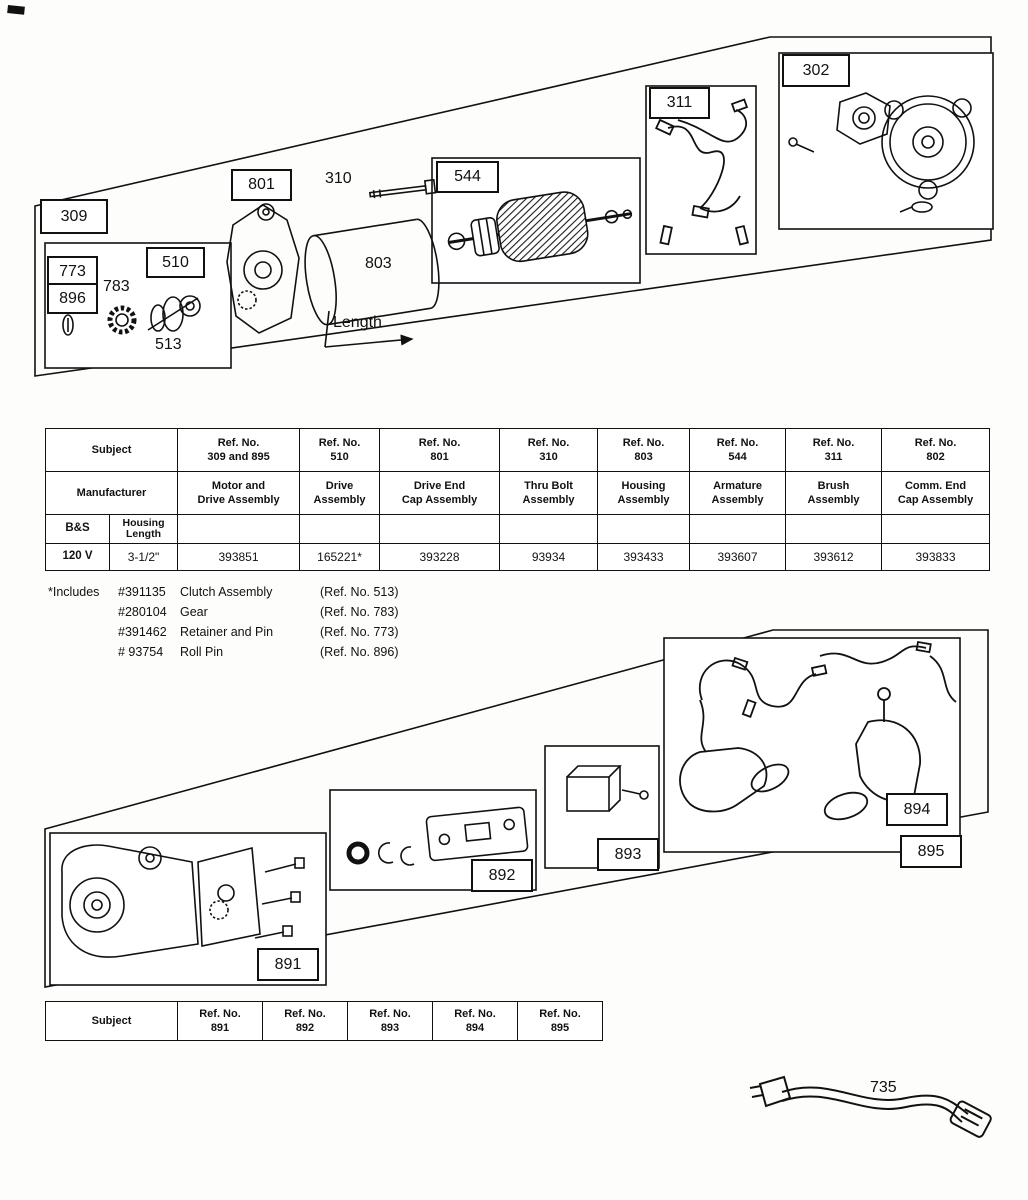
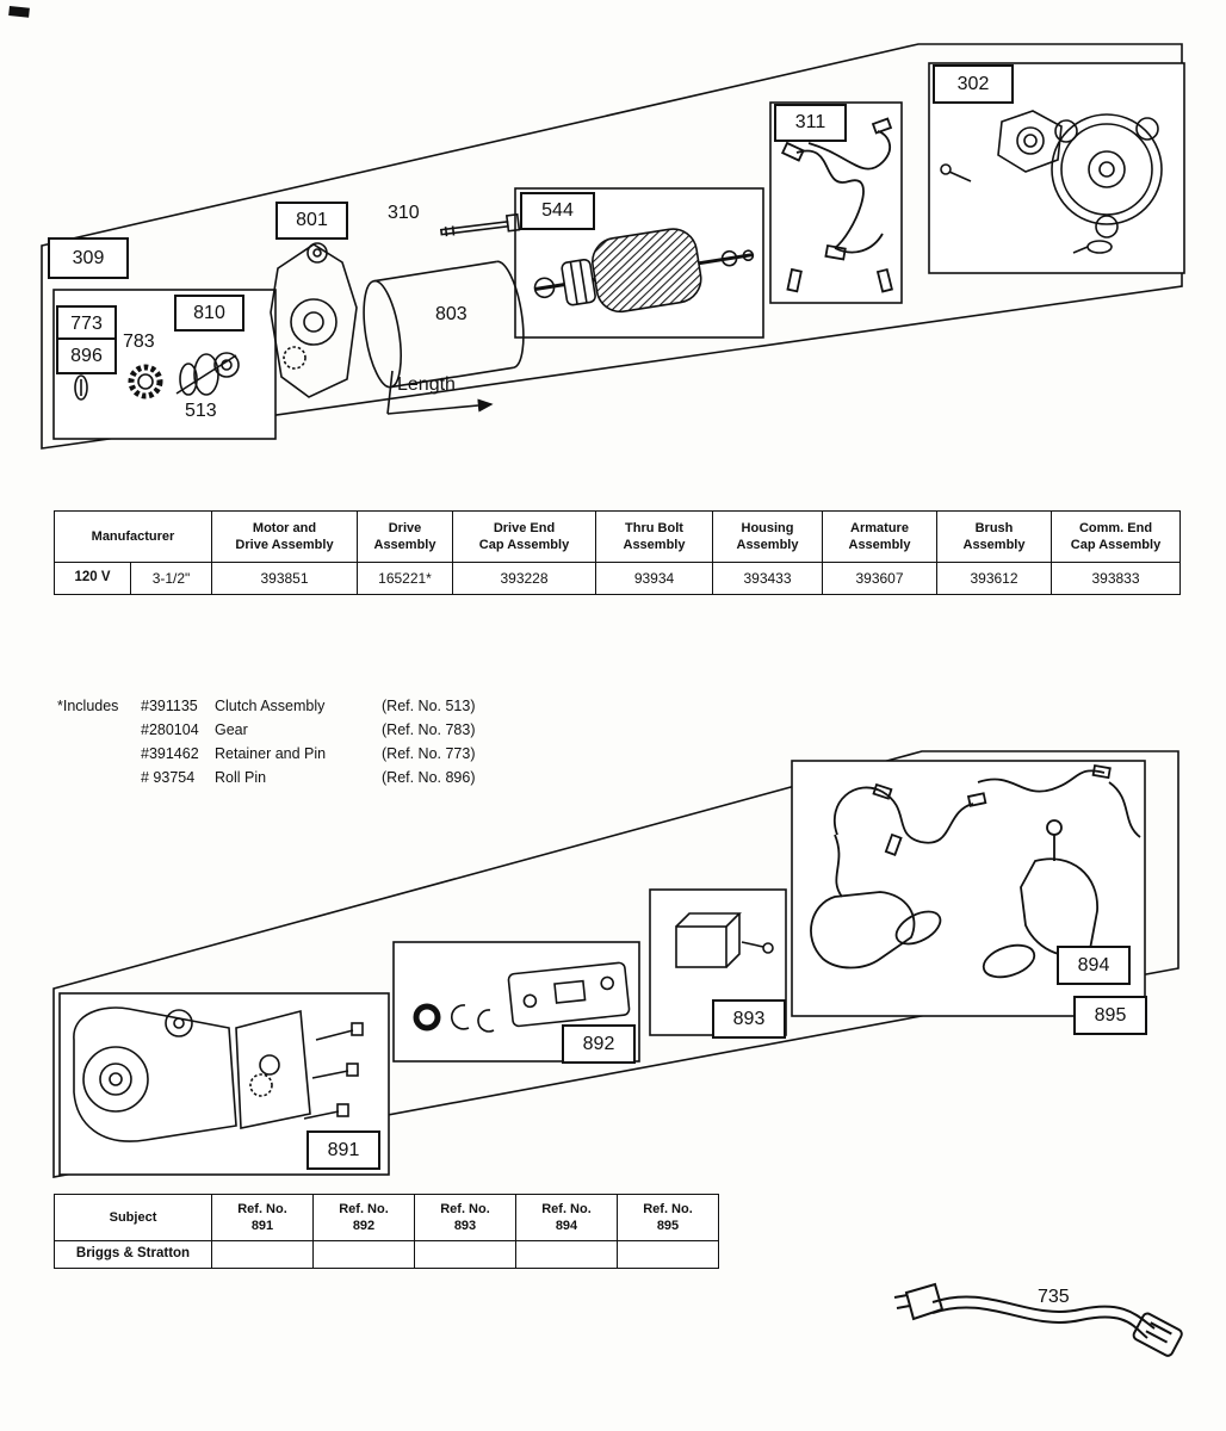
  309
  773
  896
- 510
+ 810
  801
  544
  311
  302
  783
  513
  310
  803
  Length
- Subject	Ref. No. 309 and 895	Ref. No. 510	Ref. No. 801	Ref. No. 310	Ref. No. 803	Ref. No. 544	Ref. No. 311	Ref. No. 802
  Manufacturer	Motor and Drive Assembly	Drive Assembly	Drive End Cap Assembly	Thru Bolt Assembly	Housing Assembly	Armature Assembly	Brush Assembly	Comm. End Cap Assembly
- B&S	Housing Length
  120 V	3-1/2"	393851	165221*	393228	93934	393433	393607	393612	393833
  *Includes
  #391135
  Clutch Assembly
  (Ref. No. 513)
  #280104
  Gear
  (Ref. No. 783)
  #391462
  Retainer and Pin
  (Ref. No. 773)
  # 93754
  Roll Pin
  (Ref. No. 896)
  891
  892
  893
  894
  895
  735
  Subject	Ref. No. 891	Ref. No. 892	Ref. No. 893	Ref. No. 894	Ref. No. 895
+ Briggs & Stratton
